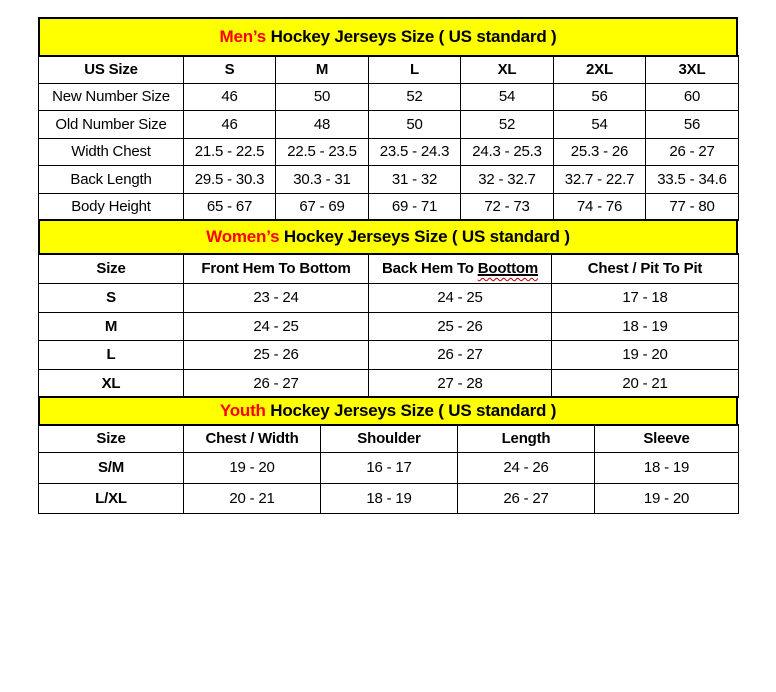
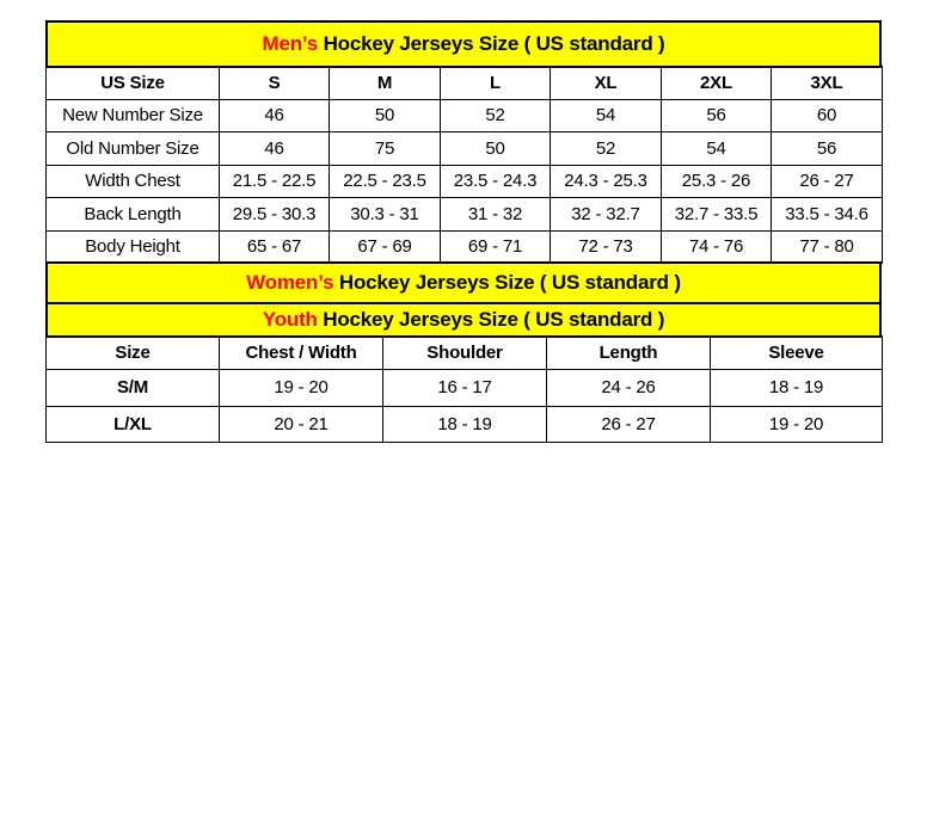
  Men’s
  Hockey Jerseys Size ( US standard )
  US Size	S	M	L	XL	2XL	3XL
  New Number Size	46	50	52	54	56	60
- Old Number Size	46	48	50	52	54	56
+ Old Number Size	46	75	50	52	54	56
  Width Chest	21.5 - 22.5	22.5 - 23.5	23.5 - 24.3	24.3 - 25.3	25.3 - 26	26 - 27
- Back Length	29.5 - 30.3	30.3 - 31	31 - 32	32 - 32.7	32.7 - 22.7	33.5 - 34.6
+ Back Length	29.5 - 30.3	30.3 - 31	31 - 32	32 - 32.7	32.7 - 33.5	33.5 - 34.6
  Body Height	65 - 67	67 - 69	69 - 71	72 - 73	74 - 76	77 - 80
  Women’s
  Hockey Jerseys Size ( US standard )
- Size	Front Hem To Bottom	Back Hem To Boottom	Chest / Pit To Pit
- S	23 - 24	24 - 25	17 - 18
- M	24 - 25	25 - 26	18 - 19
- L	25 - 26	26 - 27	19 - 20
- XL	26 - 27	27 - 28	20 - 21
  Youth
  Hockey Jerseys Size ( US standard )
  Size	Chest / Width	Shoulder	Length	Sleeve
  S/M	19 - 20	16 - 17	24 - 26	18 - 19
  L/XL	20 - 21	18 - 19	26 - 27	19 - 20
